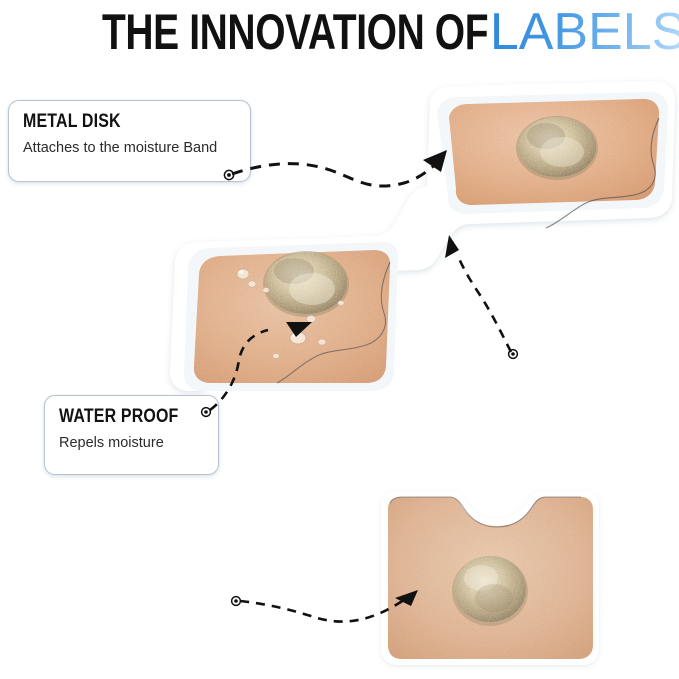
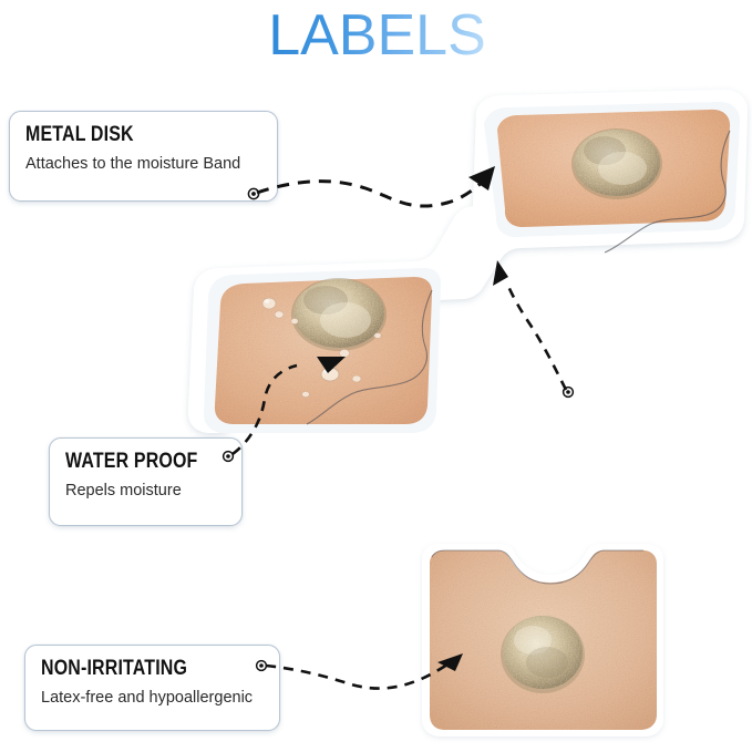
- THE INNOVATION OF
  LABELS
  METAL DISK
  Attaches to the moisture Band
  WATER PROOF
  Repels moisture
+ NON-IRRITATING
+ Latex-free and hypoallergenic
